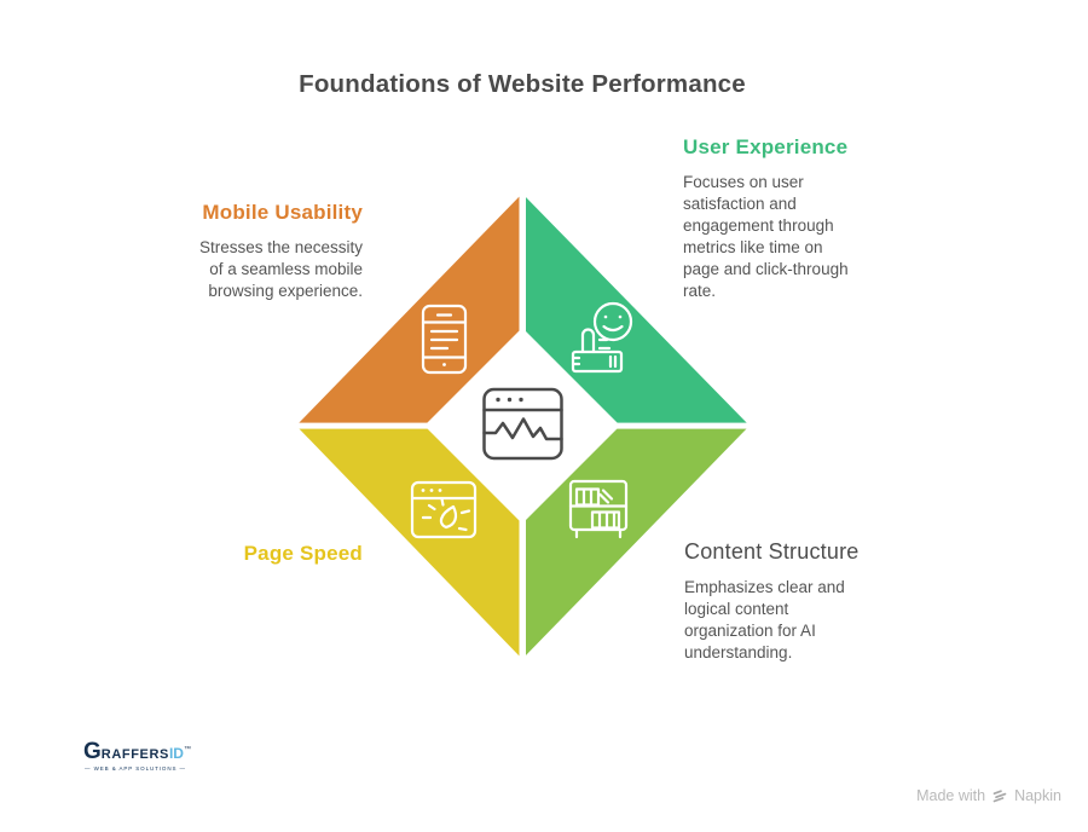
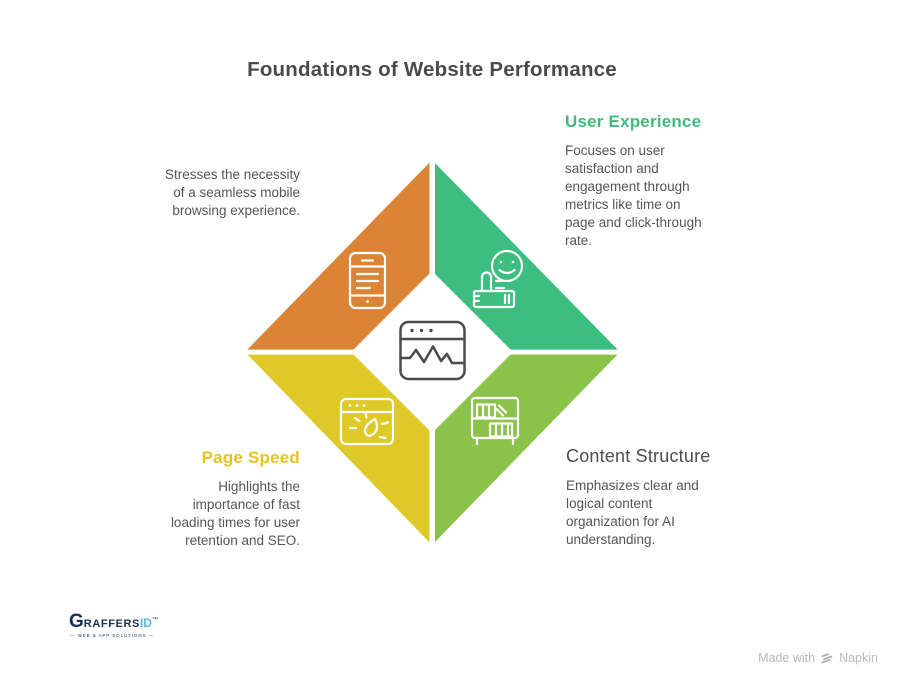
  Foundations of Website Performance
- Mobile Usability
  Stresses the necessity
  of a seamless mobile
  browsing experience.
  User Experience
  Focuses on user
  satisfaction and
  engagement through
  metrics like time on
  page and click-through
  rate.
  Page Speed
+ Highlights the
+ importance of fast
+ loading times for user
+ retention and SEO.
  Content Structure
  Emphasizes clear and
  logical content
  organization for AI
  understanding.
  G
  RAFFERS
  ID
  Made with
  Napkin
